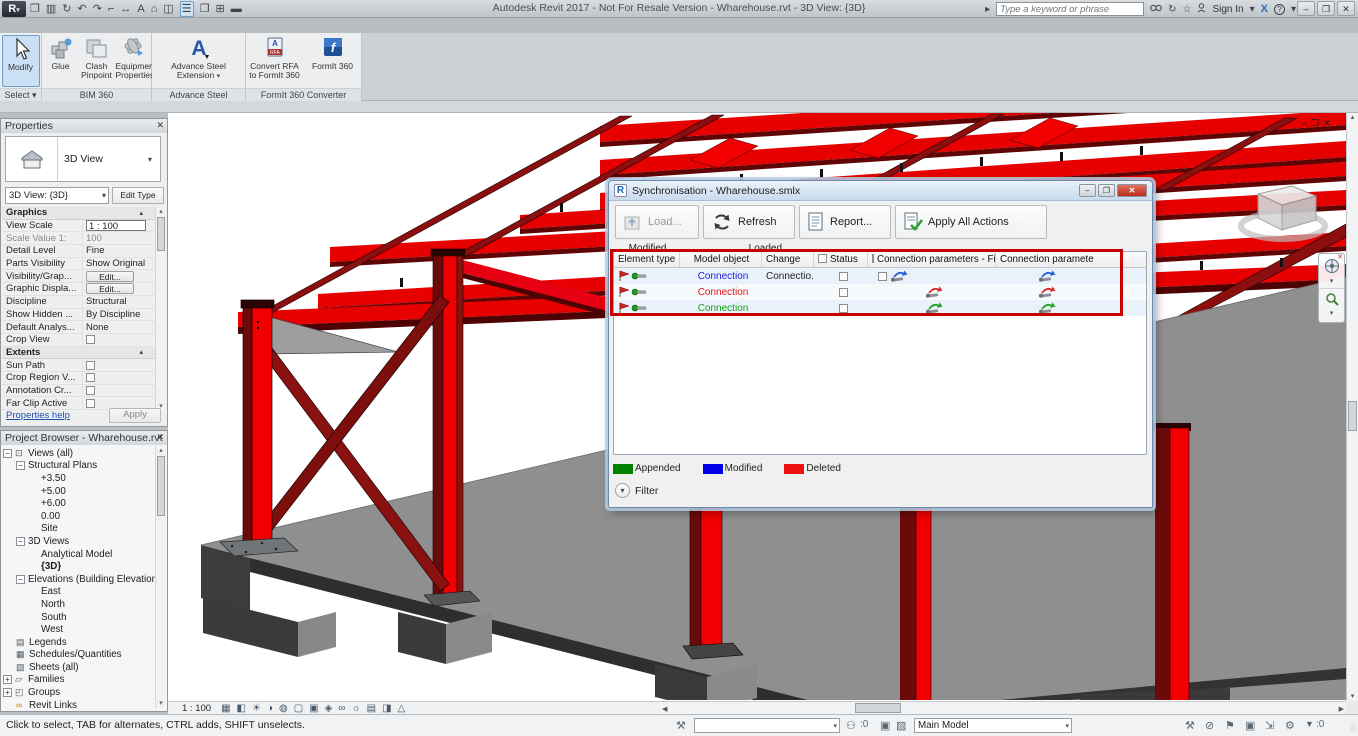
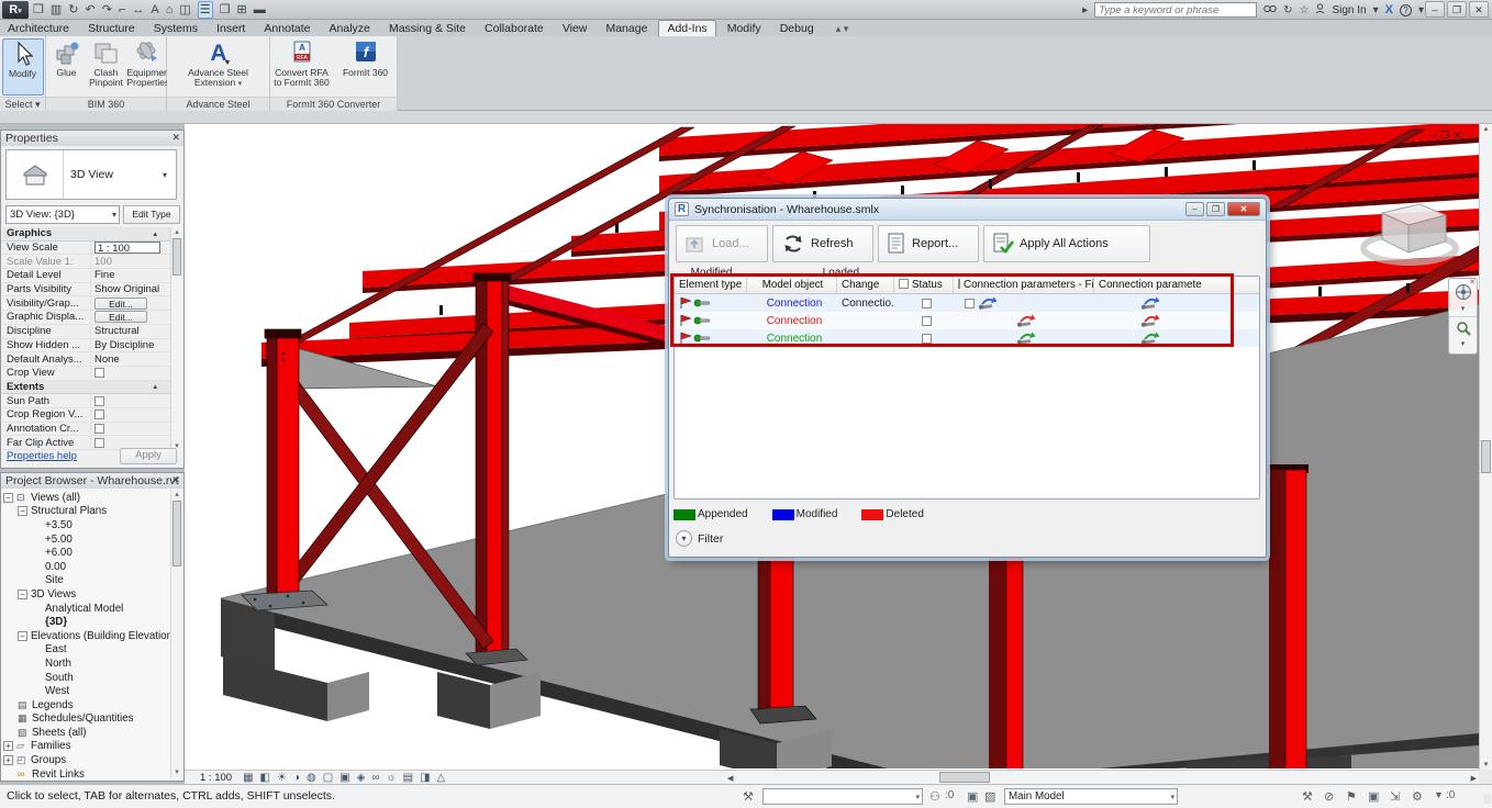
  ❒
  ▥
  ↻
  ↶
  ↷
  ⌐
  ↔
  A
  ⌂
  ◫
  ☰
  ❐
  ⊞
  ▬
- Autodesk Revit 2017 - Not For Resale Version - Wharehouse.rvt - 3D View: {3D}
  ▸
  Type a keyword or phrase
  ↻
  ☆
  Sign In
  ▾
  X
  ?
  ▾
  ‒
  ❐
  ✕
+ Architecture Structure Systems Insert Annotate Analyze Massing & Site Collaborate View Manage Add-Ins Modify Debug ▴ ▾
  Modify
  Select ▾
  Glue
  Clash Pinpoint
  Equipme Propertie
  BIM 360
  A
  Advance Steel Extension
  A
  Convert RFA to FormIt 360
  f
  FormIt 360
  FormIt 360 Converter
  Properties
  ✕
  3D View
  ▾
  3D View: {3D}
  ▾
  Edit Type
  Graphics
  View Scale
  1 : 100
  Scale Value 1:
  100
  Detail Level
  Fine
  Parts Visibility
  Show Original
  Visibility/Grap...
  Edit...
  Graphic Displa...
  Edit...
  Discipline
  Structural
  Show Hidden ...
  By Discipline
  Default Analys...
  None
  Crop View
  Extents
  Sun Path
  Crop Region V...
  Annotation Cr...
  Far Clip Active
  Properties help
  Apply
  Project Browser - Wharehouse.rvt
  ✕
  −
  ⊡
  Views (all)
  −
  Structural Plans
  +3.50
  +5.00
  +6.00
  0.00
  Site
  −
  3D Views
  Analytical Model
  {3D}
  −
  Elevations (Building Elevatio
  East
  North
  South
  West
  ▤
  Legends
  ▦
  Schedules/Quantities
  ▧
  Sheets (all)
  +
  ▱
  Families
  +
  ◰
  Groups
  ∞
  Revit Links
  ‒❐✕
  1 : 100
  ▦
  ◧
  ☀
  ◑
  ◍
  ▢
  ▣
  ◈
  ∞
  ☼
  ▤
  ◨
  △
  R
  Synchronisation - Wharehouse.smlx
  ‒
  ❐
  ✕
  Load...
  Refresh
  Report...
  Apply All Actions
  Element type
  Model object
  Change
  Status
  Connection parameters - Fi
  Connection paramete
  Connection
  Connectio.
  Connection
  Connection
  Appended
  Modified
  Deleted
  ▾
  Filter
  Click to select, TAB for alternates, CTRL adds, SHIFT unselects.
  ⚒
  ⚇
  :0
  ▣
  ▨
  Main Model
  ⚒
  ⊘
  ⚑
  ▣
  ⇲
  ⚙
  ▼
  :0
